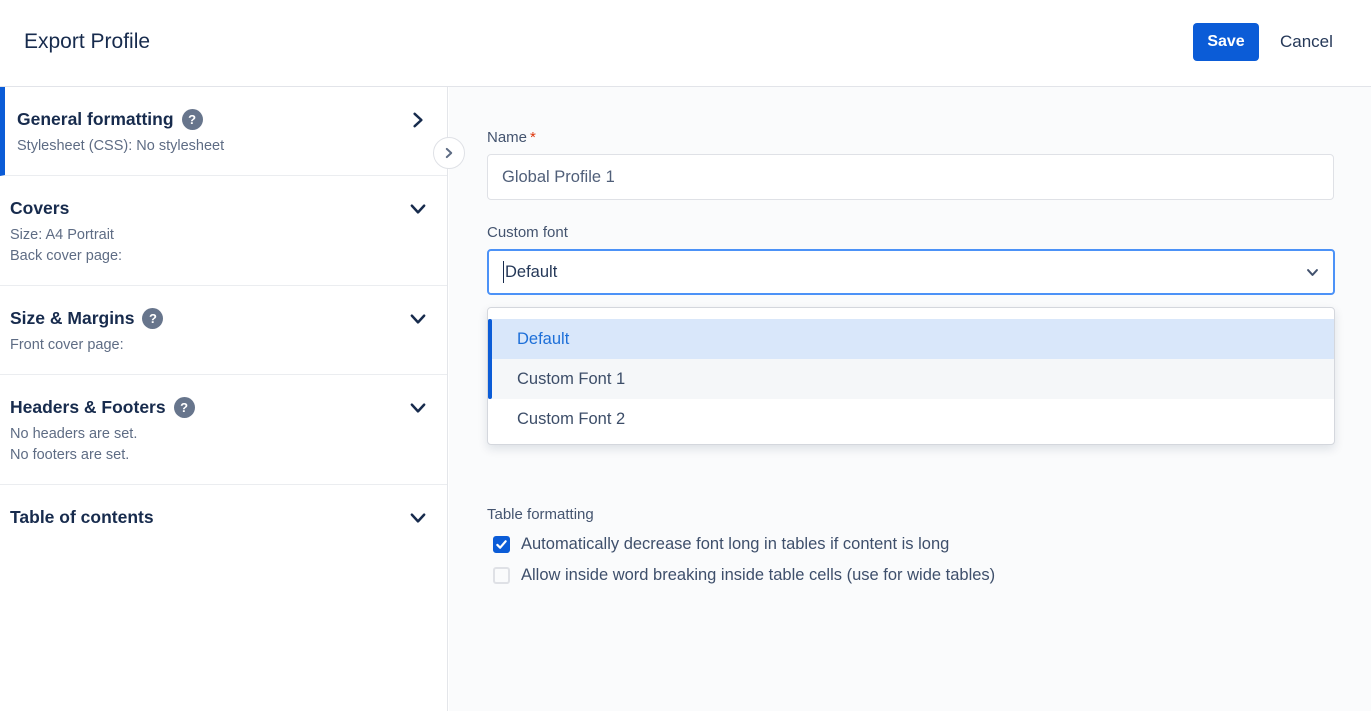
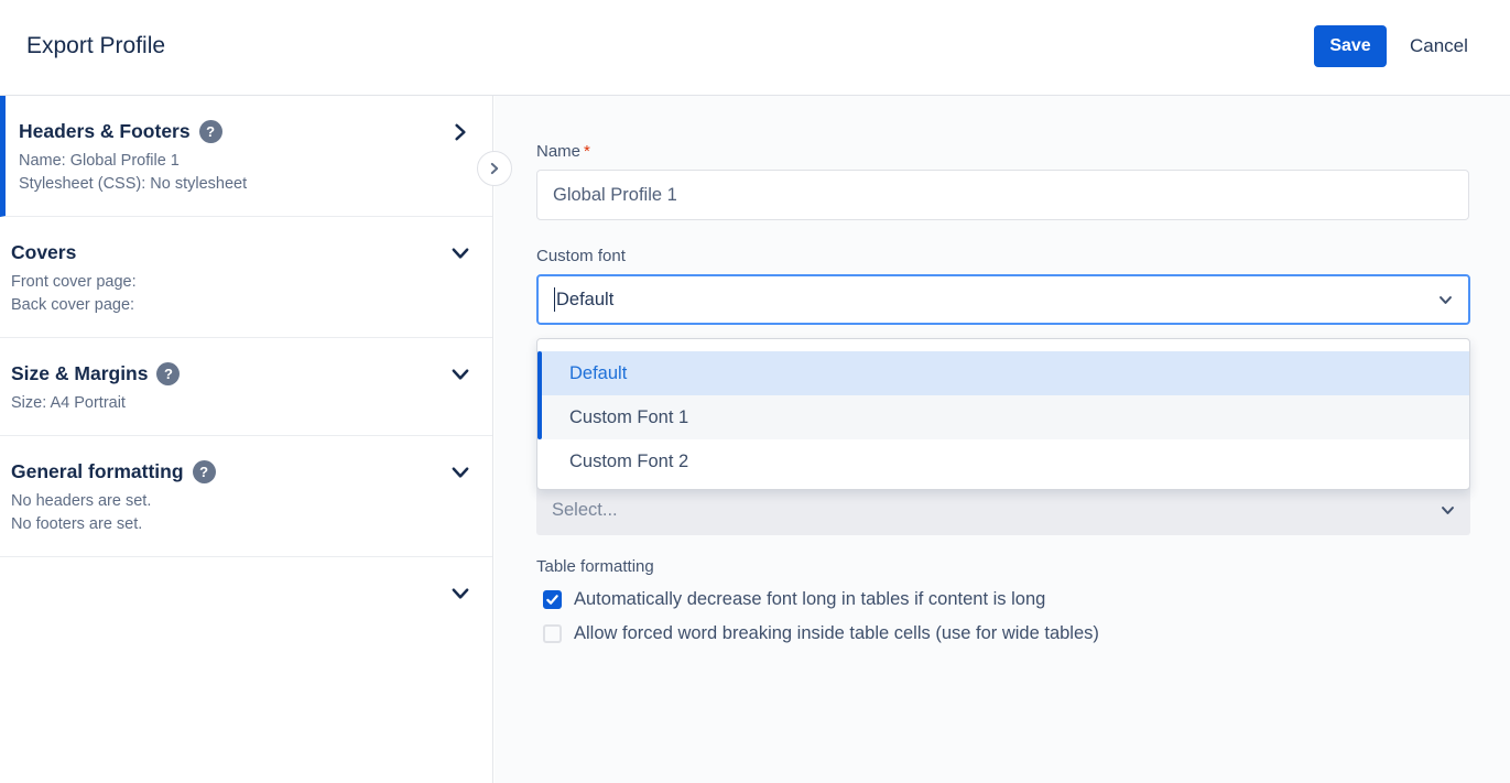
  Export Profile
  Save
  Cancel
- General formatting
+ Headers & Footers
  ?
+ Name: Global Profile 1
  Stylesheet (CSS): No stylesheet
  Covers
- Size: A4 Portrait
+ Front cover page:
  Back cover page:
  Size & Margins
  ?
- Front cover page:
+ Size: A4 Portrait
- Headers & Footers
+ General formatting
  ?
  No headers are set.
  No footers are set.
- Table of contents
  Name *
  Global Profile 1
  Custom font
  Default
  Default
  Custom Font 1
  Custom Font 2
+ Select...
  Table formatting
  Automatically decrease font long in tables if content is long
- Allow inside word breaking inside table cells (use for wide tables)
+ Allow forced word breaking inside table cells (use for wide tables)
